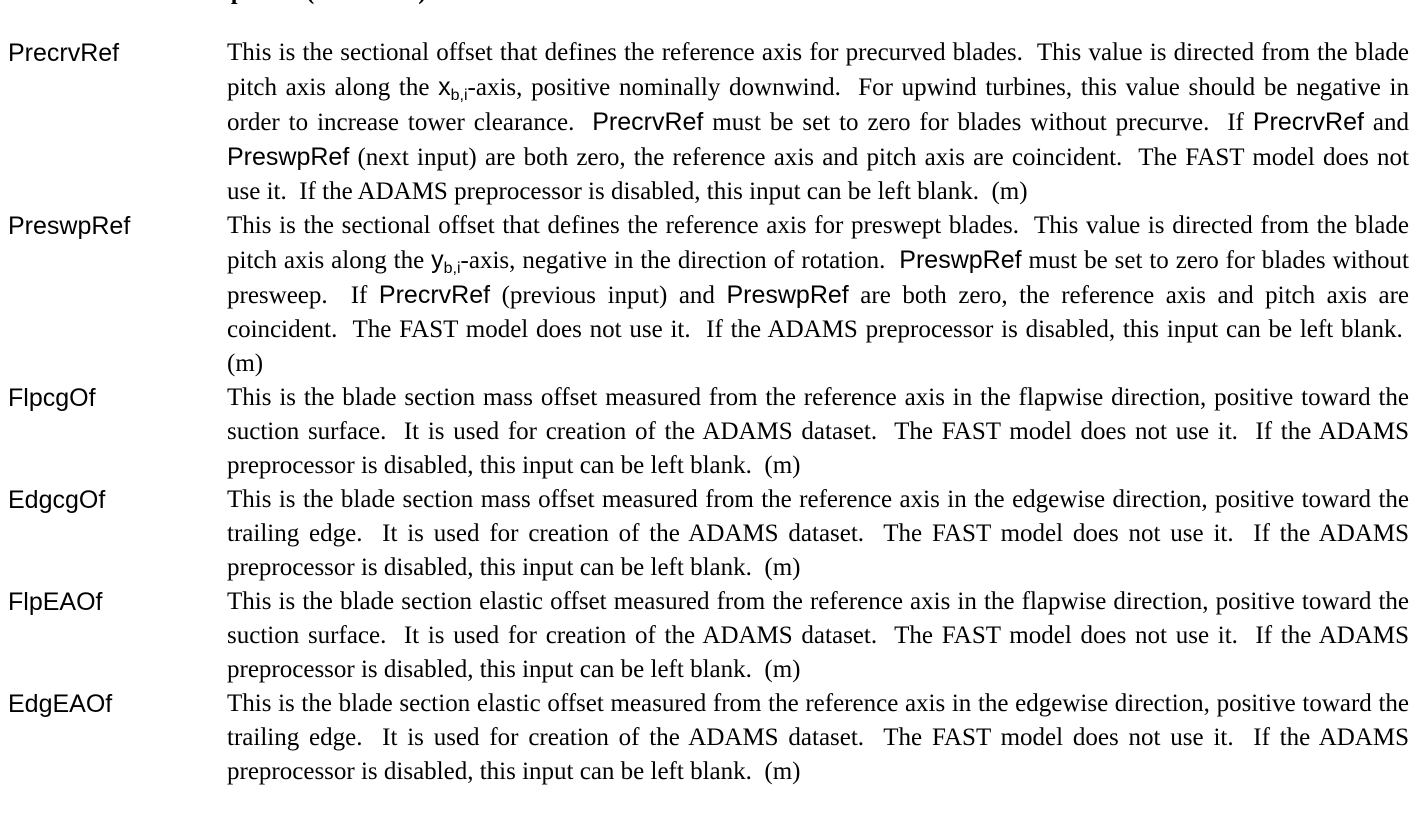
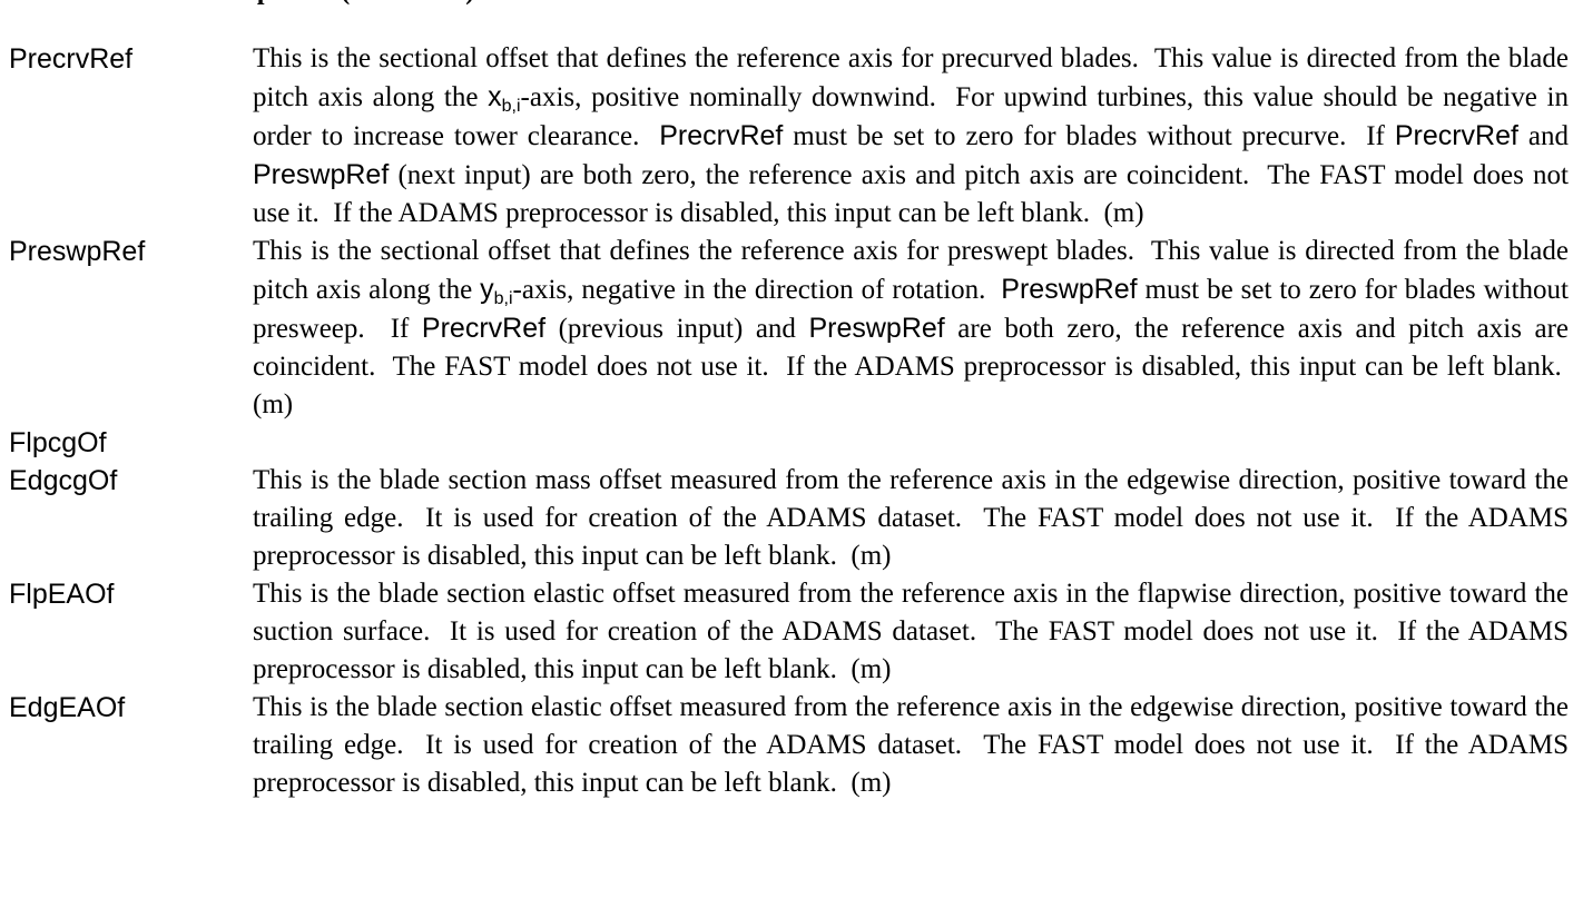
  PrecrvRef
  This is the sectional offset that defines the reference axis for precurved blades. This value is directed from the blade pitch axis along the xb,i-axis, positive nominally downwind. For upwind turbines, this value should be negative in order to increase tower clearance. PrecrvRef must be set to zero for blades without precurve. If PrecrvRef and PreswpRef (next input) are both zero, the reference axis and pitch axis are coincident. The FAST model does not use it. If the ADAMS preprocessor is disabled, this input can be left blank. (m)
  PreswpRef
  This is the sectional offset that defines the reference axis for preswept blades. This value is directed from the blade pitch axis along the yb,i-axis, negative in the direction of rotation. PreswpRef must be set to zero for blades without presweep. If PrecrvRef (previous input) and PreswpRef are both zero, the reference axis and pitch axis are coincident. The FAST model does not use it. If the ADAMS preprocessor is disabled, this input can be left blank. (m)
  FlpcgOf
- This is the blade section mass offset measured from the reference axis in the flapwise direction, positive toward the suction surface. It is used for creation of the ADAMS dataset. The FAST model does not use it. If the ADAMS preprocessor is disabled, this input can be left blank. (m)
  EdgcgOf
  This is the blade section mass offset measured from the reference axis in the edgewise direction, positive toward the trailing edge. It is used for creation of the ADAMS dataset. The FAST model does not use it. If the ADAMS preprocessor is disabled, this input can be left blank. (m)
  FlpEAOf
  This is the blade section elastic offset measured from the reference axis in the flapwise direction, positive toward the suction surface. It is used for creation of the ADAMS dataset. The FAST model does not use it. If the ADAMS preprocessor is disabled, this input can be left blank. (m)
  EdgEAOf
  This is the blade section elastic offset measured from the reference axis in the edgewise direction, positive toward the trailing edge. It is used for creation of the ADAMS dataset. The FAST model does not use it. If the ADAMS preprocessor is disabled, this input can be left blank. (m)
